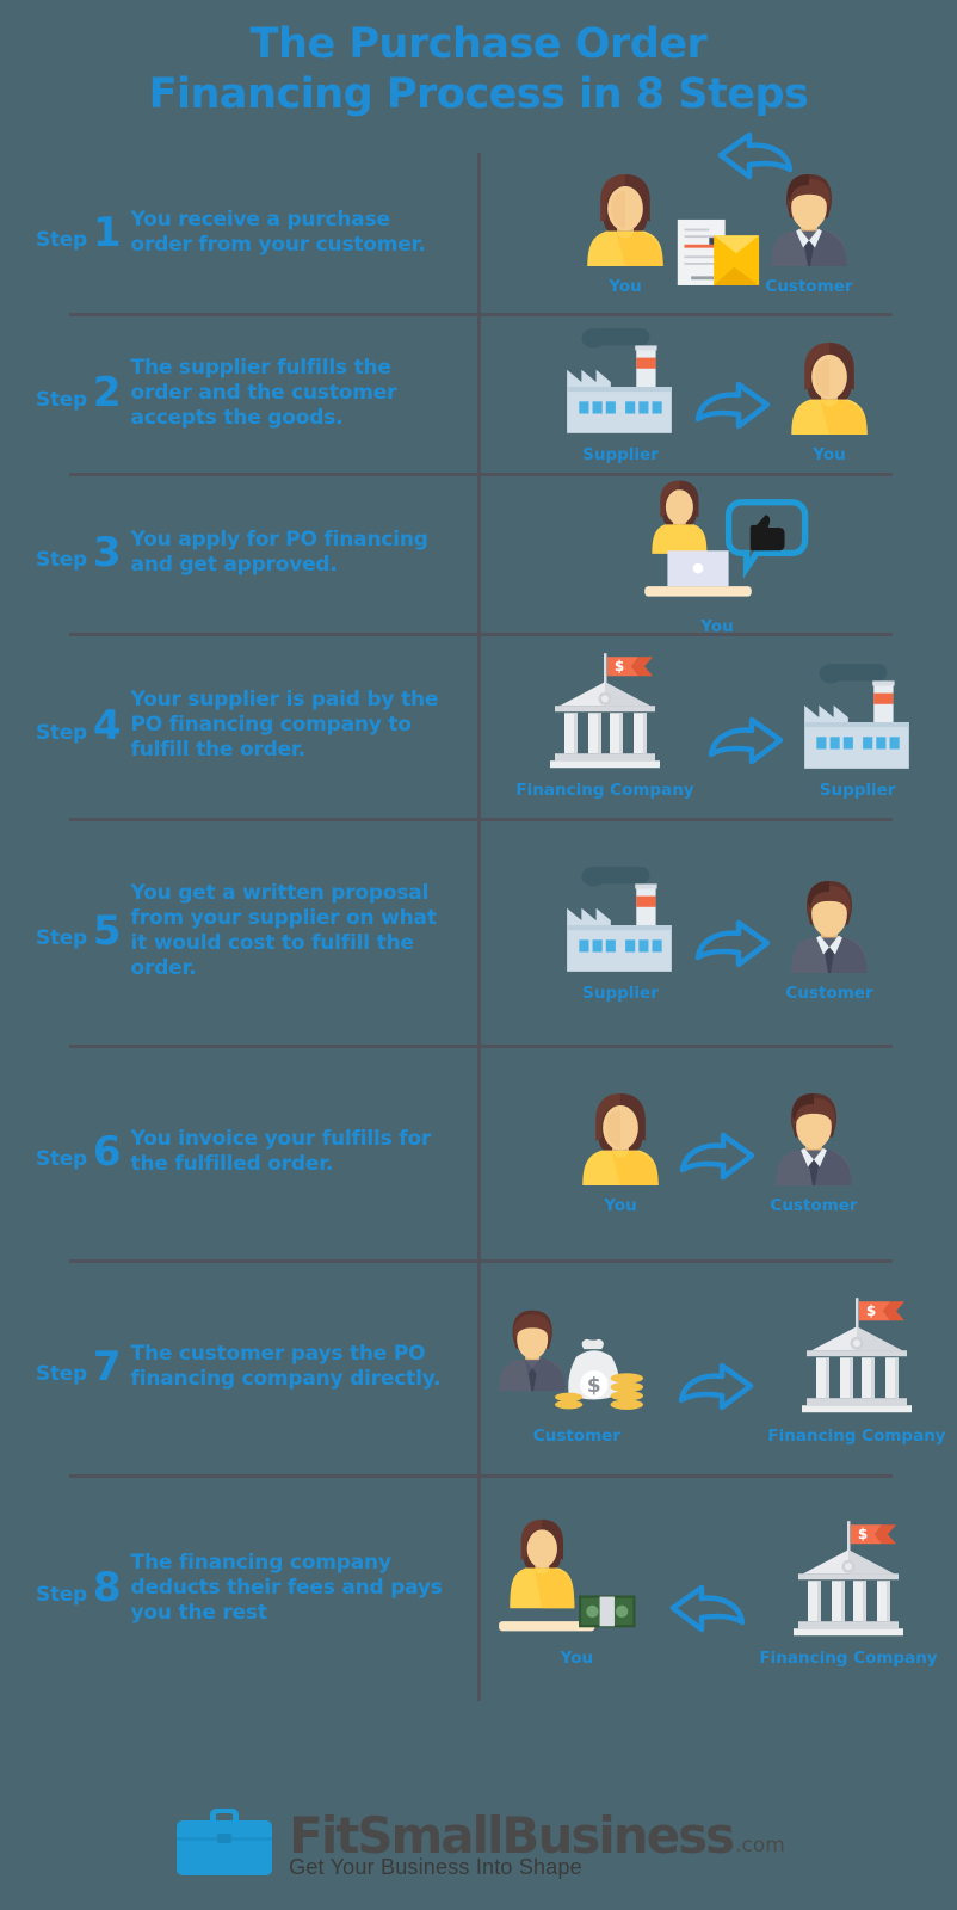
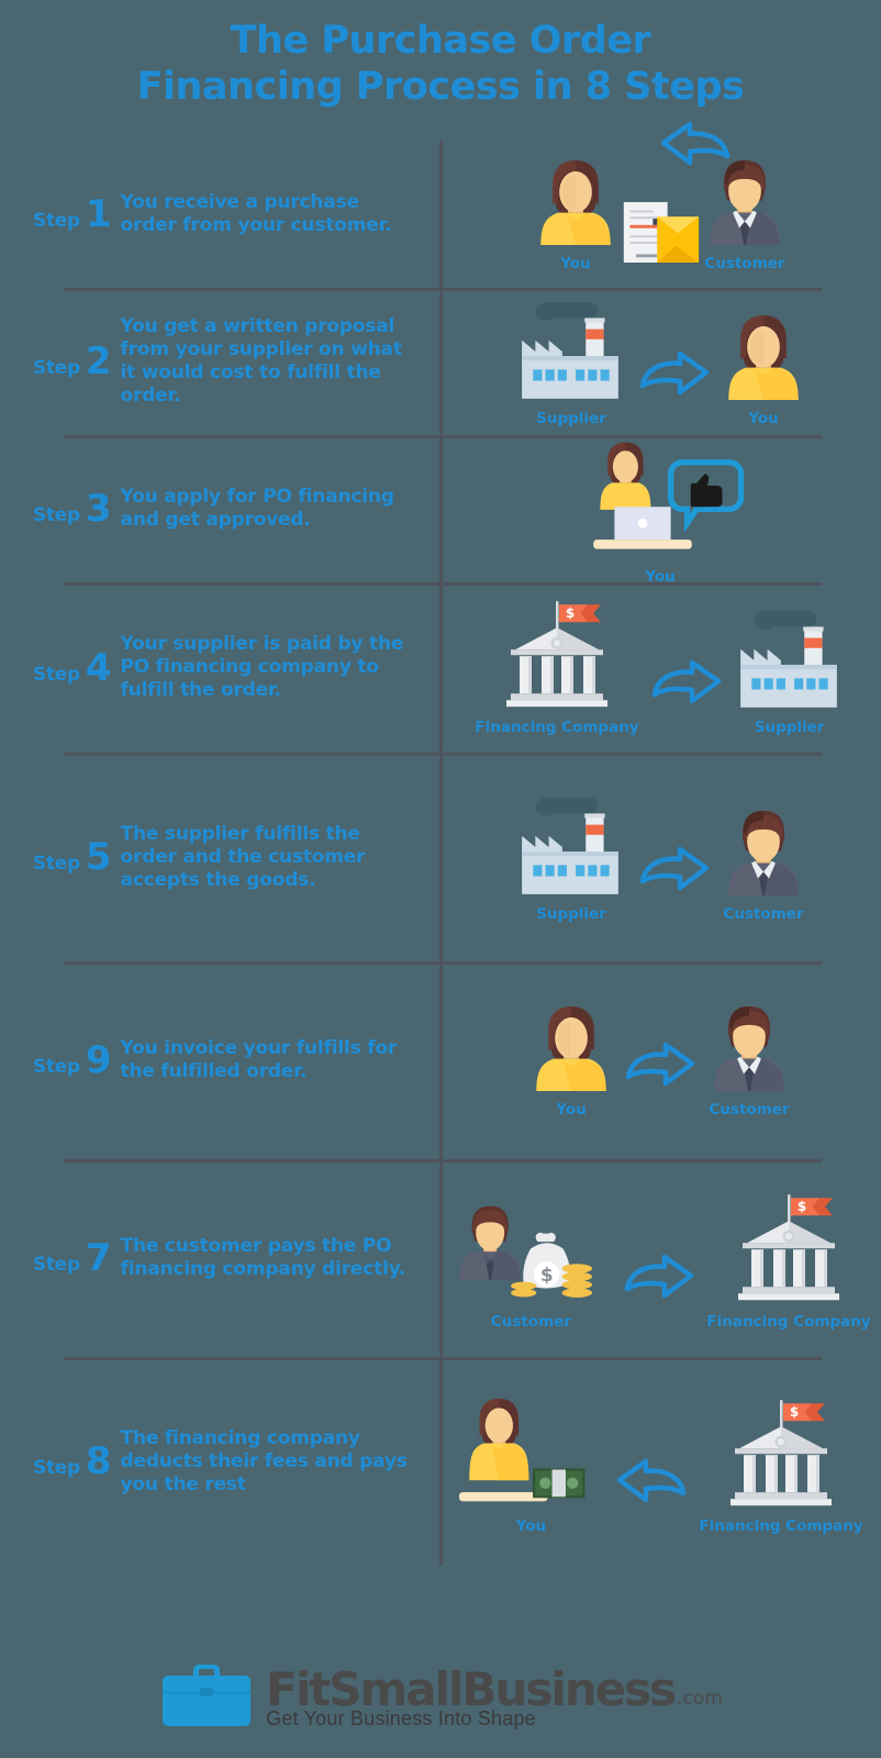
  The Purchase Order
  Financing Process in 8 Steps
  Step
  1
  You receive a purchase order from your customer.
  You
  Customer
  Step
  2
- The supplier fulfills the order and the customer accepts the goods.
+ You get a written proposal from your supplier on what it would cost to fulfill the order.
  Supplier
  You
  Step
  3
  You apply for PO financing and get approved.
  You
  Step
  4
  Your supplier is paid by the PO financing company to fulfill the order.
  $
  Financing Company
  Supplier
  Step
  5
- You get a written proposal from your supplier on what it would cost to fulfill the order.
+ The supplier fulfills the order and the customer accepts the goods.
  Supplier
  Customer
  Step
- 6
+ 9
  You invoice your fulfills for the fulfilled order.
  You
  Customer
  Step
  7
  The customer pays the PO financing company directly.
  $
  Customer
  $
  Financing Company
  Step
  8
  The financing company deducts their fees and pays you the rest
  You
  $
  Financing Company
  FitSmallBusiness
  .com
  Get Your Business Into Shape
